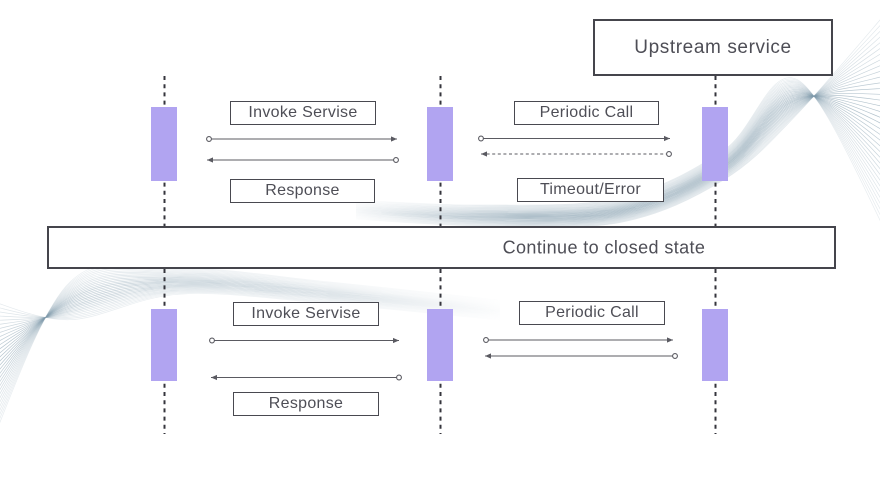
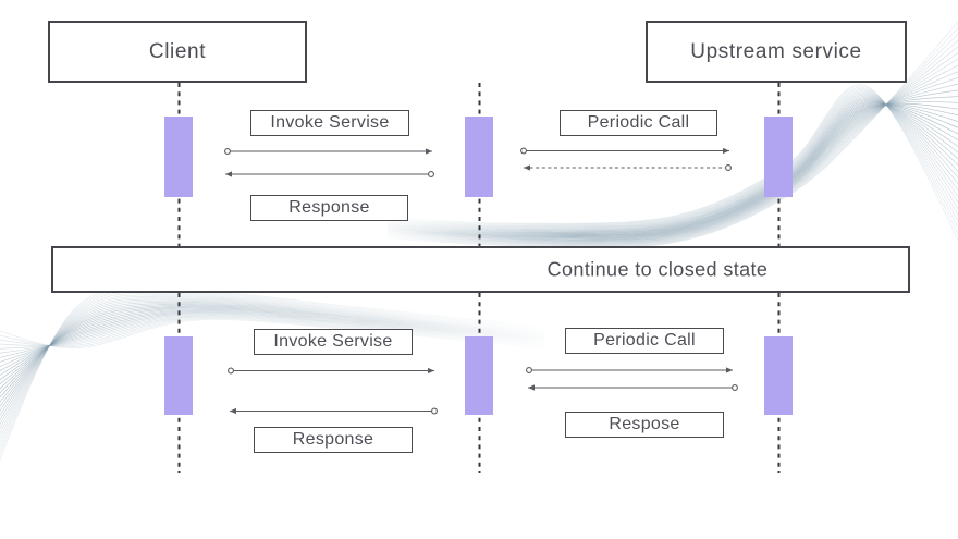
+ Client
  Upstream service
  Invoke Servise
  Response
  Periodic Call
- Timeout/Error
  Invoke Servise
  Response
  Periodic Call
+ Respose
  Continue to closed state
